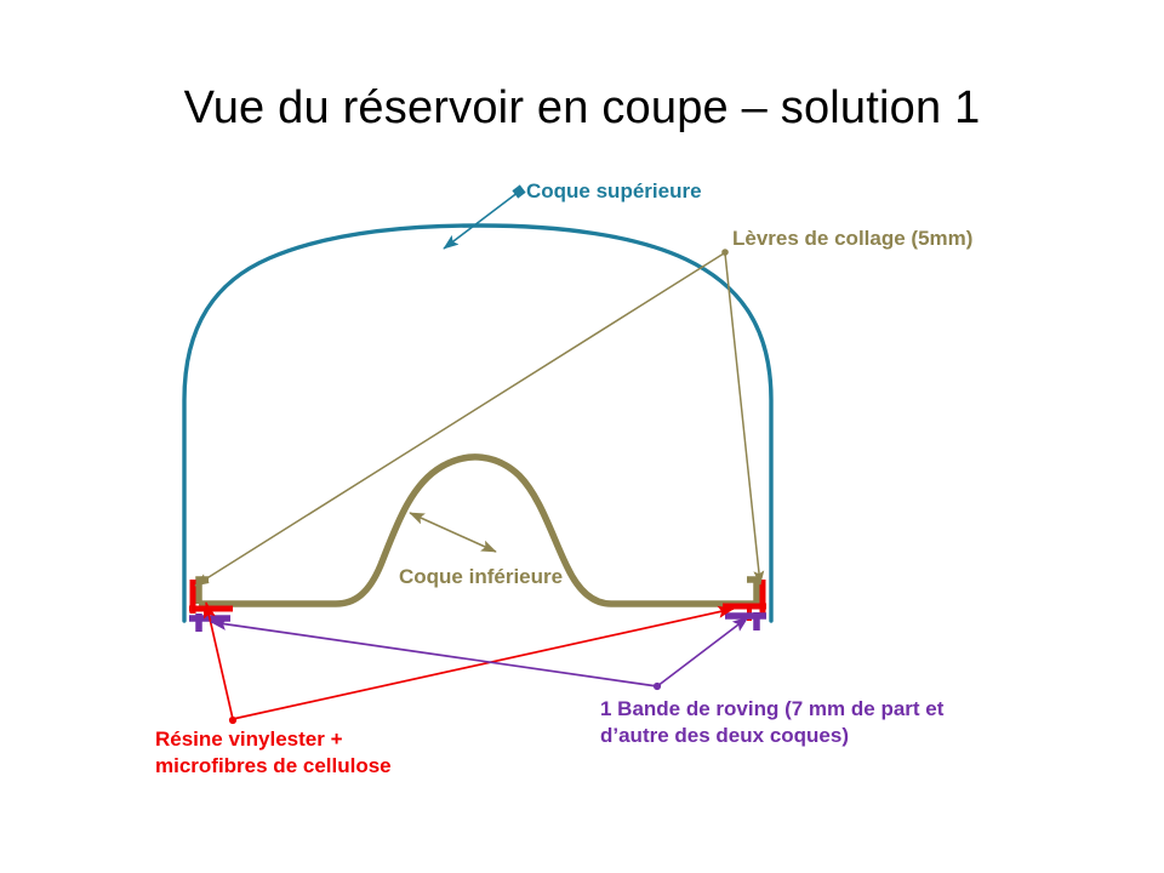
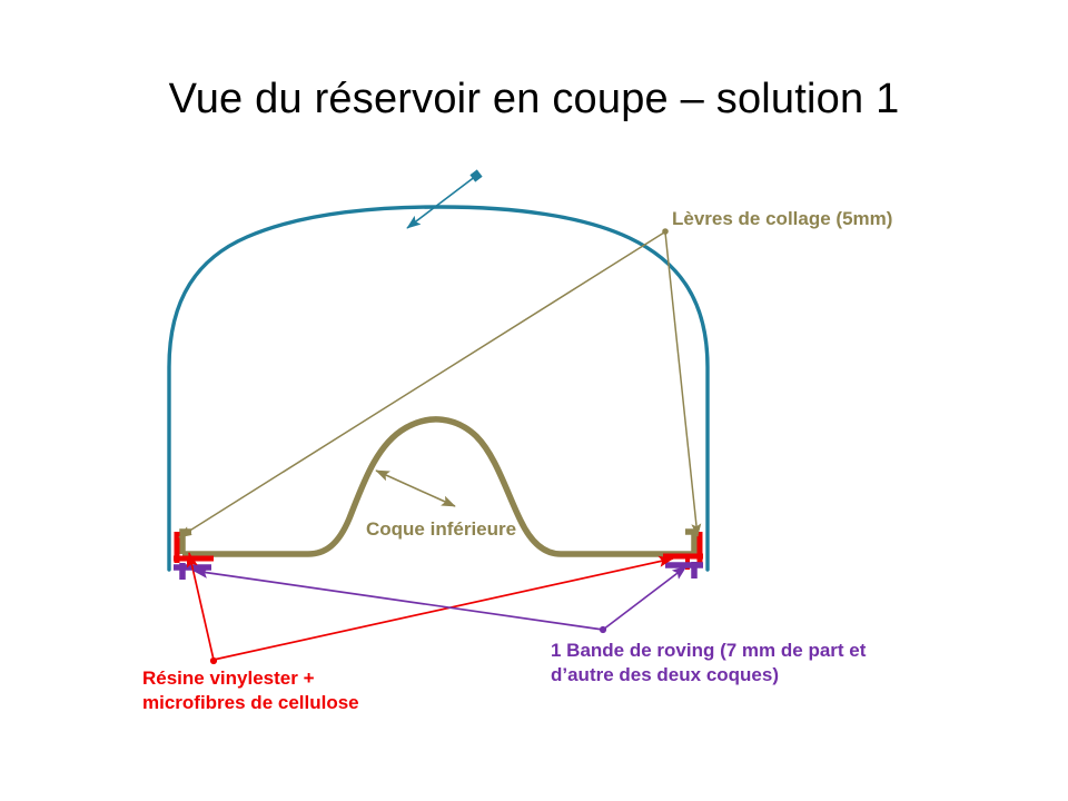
  Vue du réservoir en coupe – solution 1
- Coque supérieure
  Lèvres de collage (5mm)
  Coque inférieure
  Résine vinylester +
  microfibres de cellulose
  1 Bande de roving (7 mm de part et
  d’autre des deux coques)
